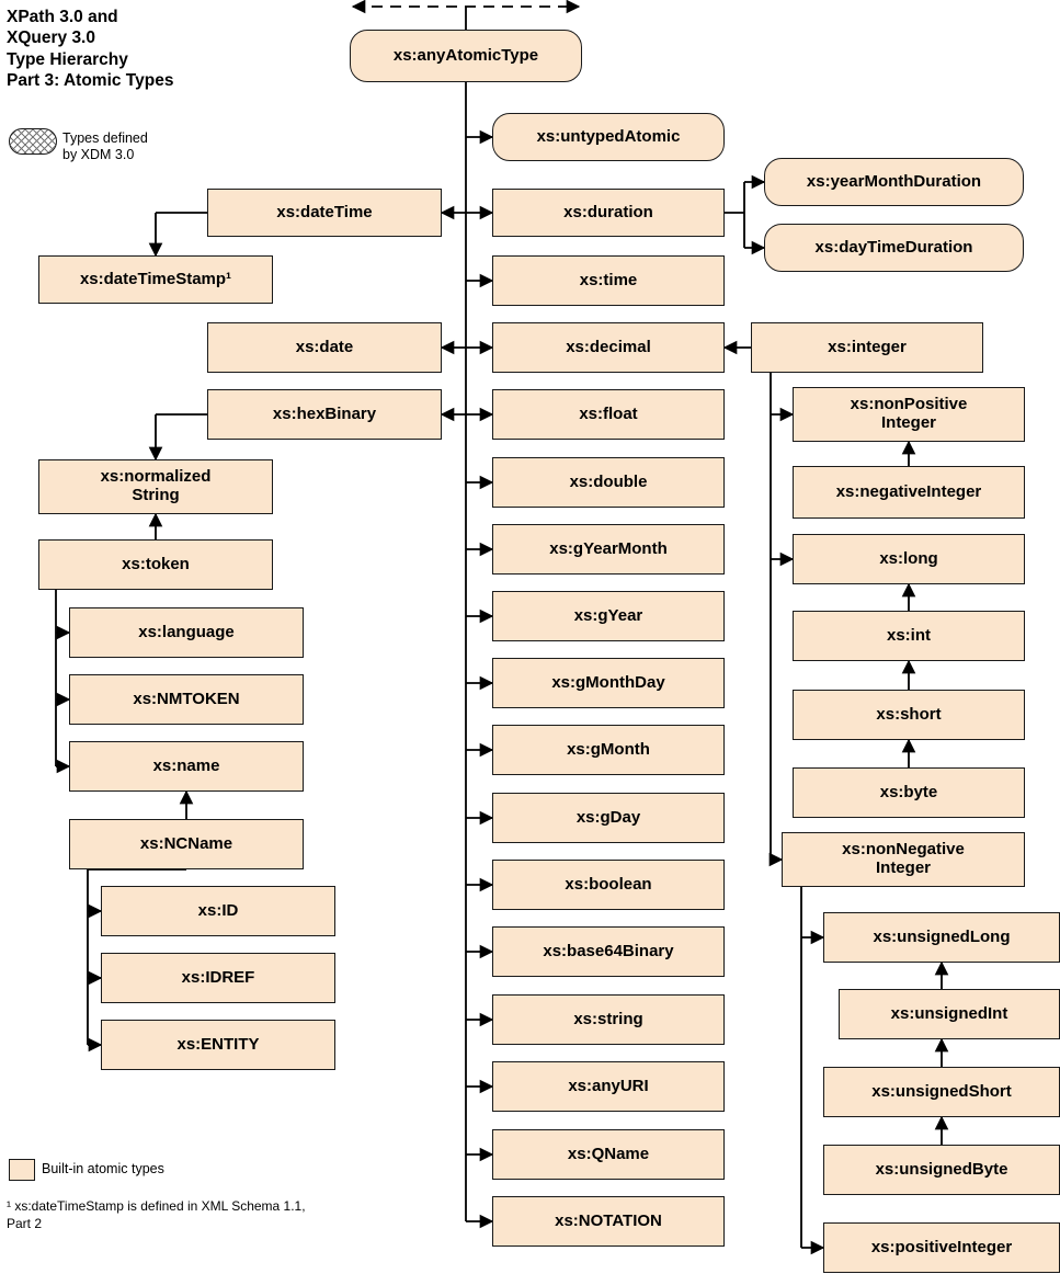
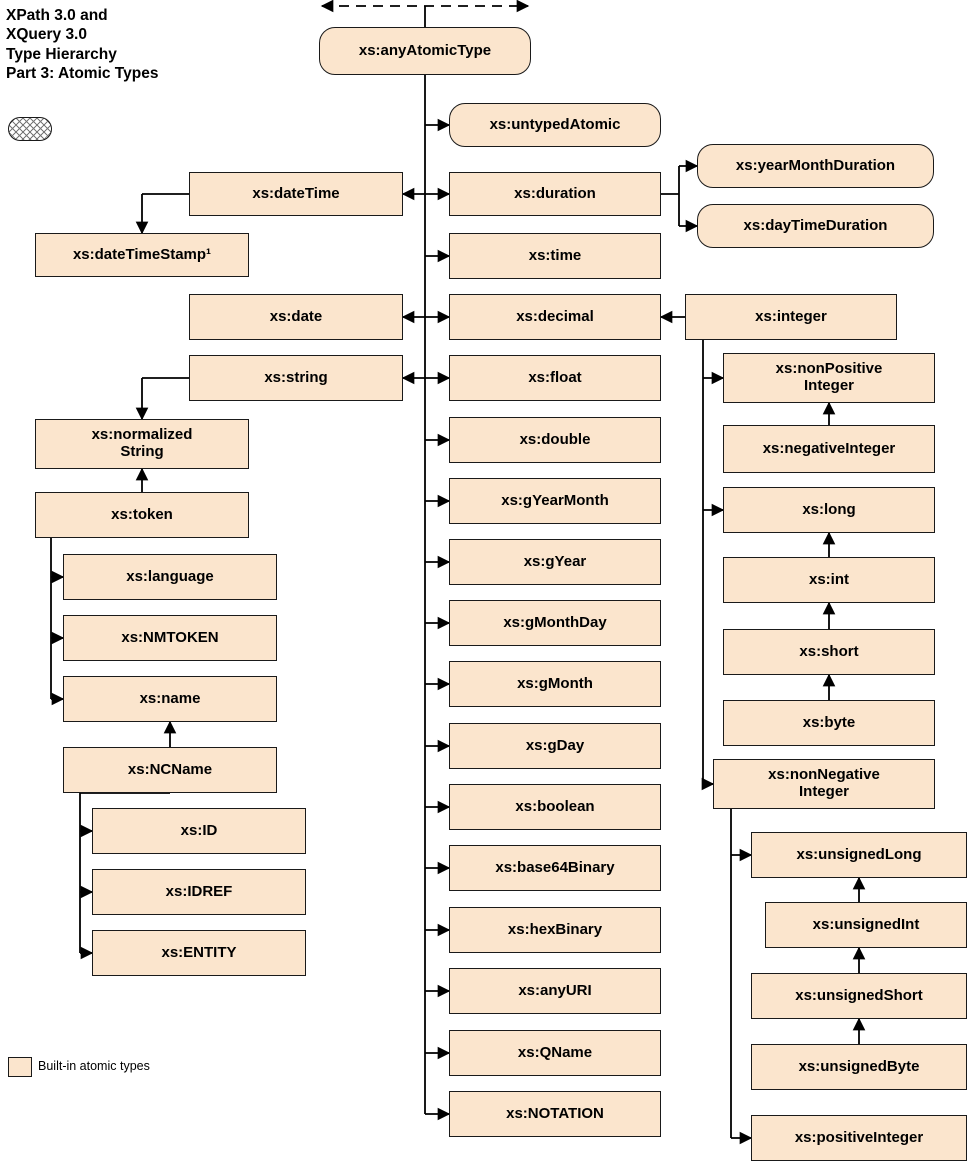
  XPath 3.0 and
  XQuery 3.0
  Type Hierarchy
  Part 3: Atomic Types
- Types defined
- by XDM 3.0
  Built-in atomic types
- ¹ xs:dateTimeStamp is defined in XML Schema 1.1,
- Part 2
  xs:anyAtomicType
  xs:untypedAtomic
  xs:yearMonthDuration
  xs:dayTimeDuration
  xs:dateTime
  xs:duration
  xs:dateTimeStamp¹
  xs:time
  xs:date
  xs:decimal
  xs:integer
- xs:hexBinary
+ xs:string
  xs:float
  xs:nonPositive
  Integer
  xs:normalized
  String
  xs:double
  xs:negativeInteger
  xs:gYearMonth
  xs:token
  xs:long
  xs:language
  xs:gYear
  xs:int
  xs:gMonthDay
  xs:NMTOKEN
  xs:short
  xs:gMonth
  xs:name
  xs:byte
  xs:gDay
  xs:NCName
  xs:nonNegative
  Integer
  xs:boolean
  xs:ID
  xs:unsignedLong
  xs:base64Binary
  xs:IDREF
  xs:unsignedInt
- xs:string
+ xs:hexBinary
  xs:ENTITY
  xs:unsignedShort
  xs:anyURI
  xs:QName
  xs:unsignedByte
  xs:NOTATION
  xs:positiveInteger
